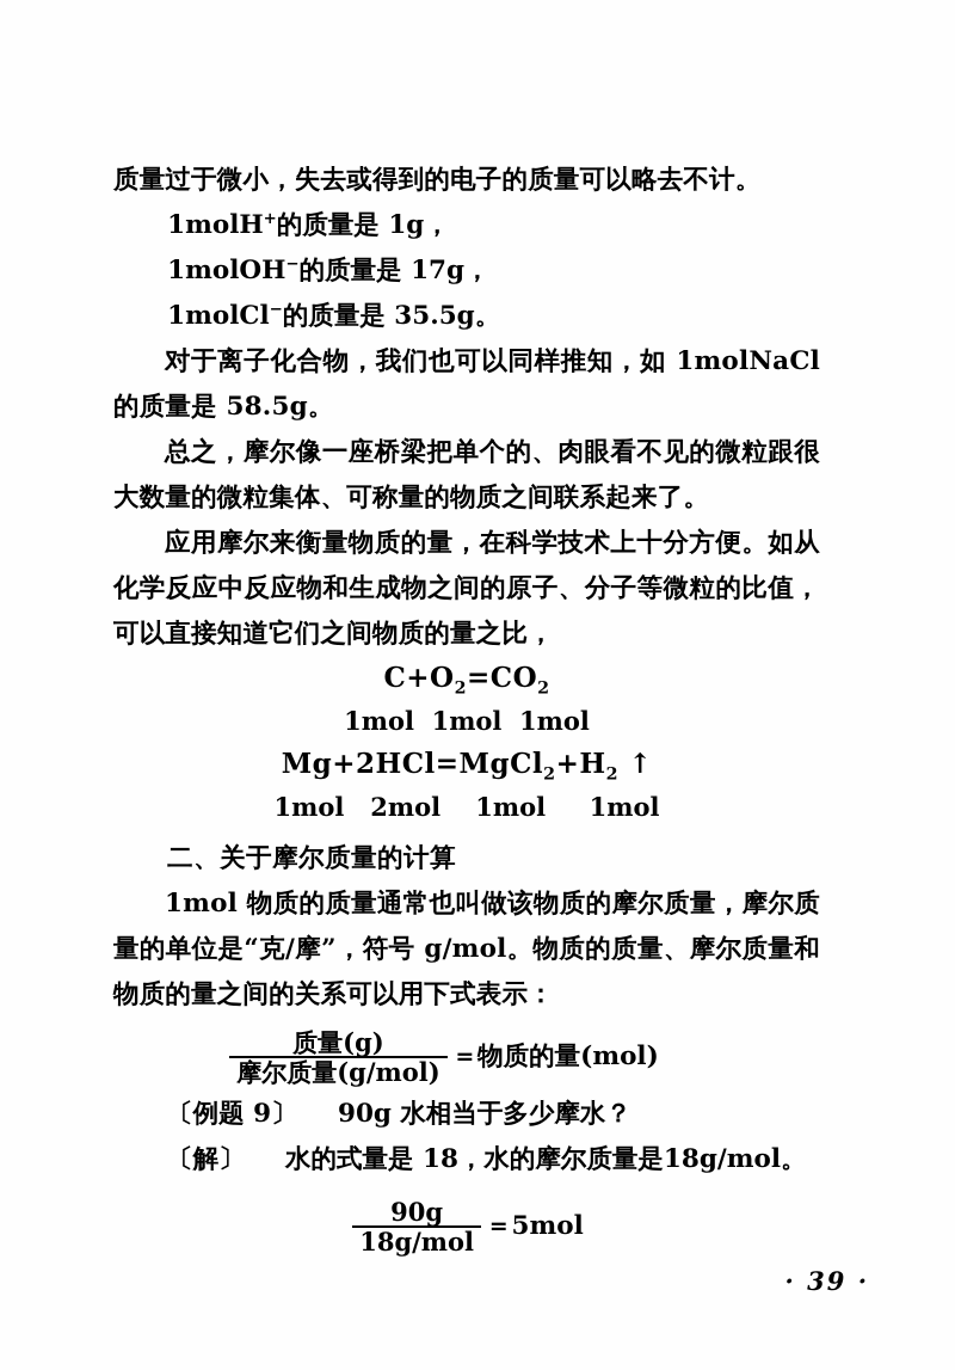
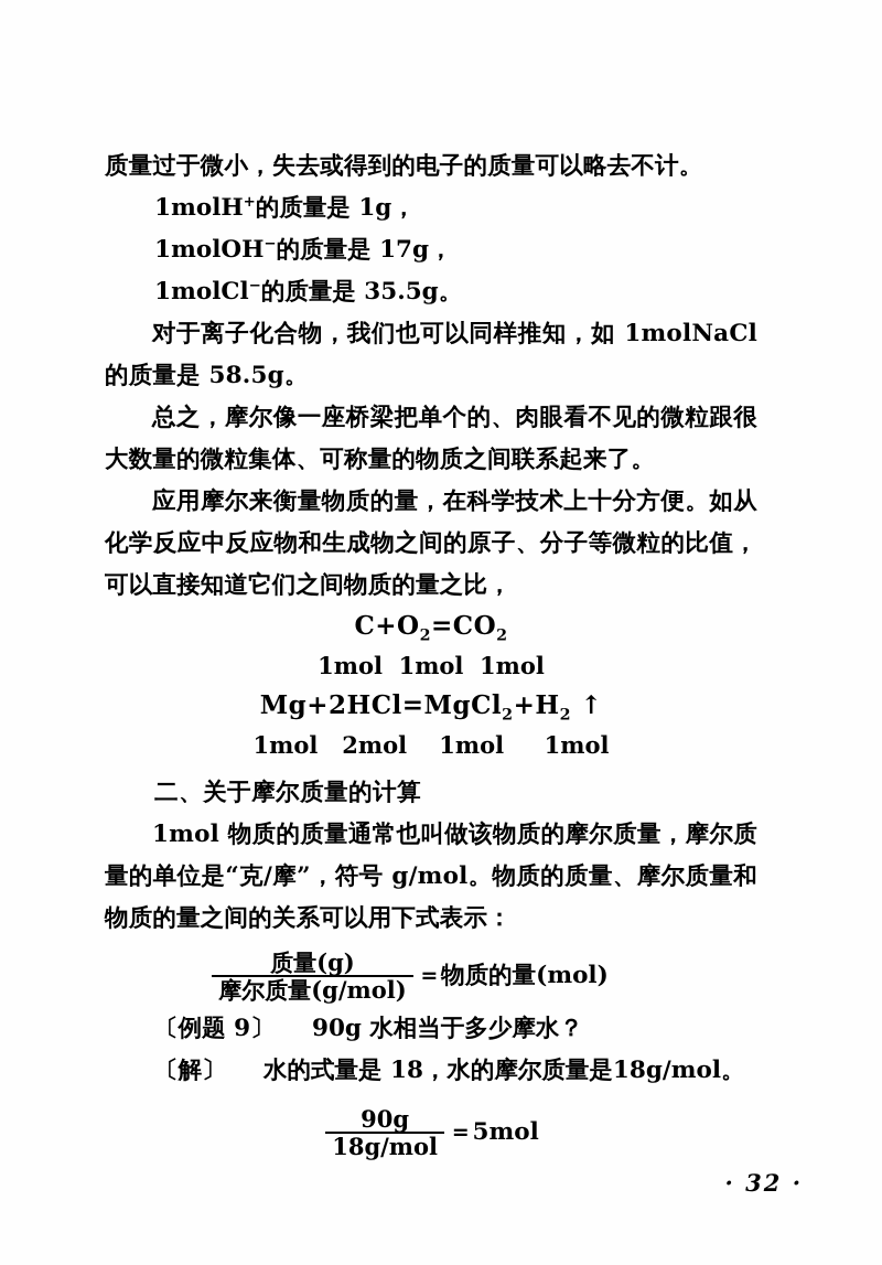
  质量过于微小，失去或得到的电子的质量可以略去不计。
  1molH+的质量是 1g，
  1molOH−的质量是 17g，
  1molCl−的质量是 35.5g。
  对于离子化合物，我们也可以同样推知，如 1molNaCl的质量是 58.5g。
  总之，摩尔像一座桥梁把单个的、肉眼看不见的微粒跟很大数量的微粒集体、可称量的物质之间联系起来了。
  应用摩尔来衡量物质的量，在科学技术上十分方便。如从化学反应中反应物和生成物之间的原子、分子等微粒的比值，可以直接知道它们之间物质的量之比，
  C+O2=CO2
  1mol 1mol 1mol
  Mg+2HCl=MgCl2+H2 ↑
  1mol 2mol 1mol 1mol
  二、关于摩尔质量的计算
  1mol 物质的质量通常也叫做该物质的摩尔质量，摩尔质量的单位是“克/摩”，符号 g/mol。物质的质量、摩尔质量和物质的量之间的关系可以用下式表示：
  质量(g)
  摩尔质量(g/mol)
  ＝物质的量(mol)
  〔例题 9〕 90g 水相当于多少摩水？
  〔解〕 水的式量是 18，水的摩尔质量是18g/mol。
  90g
  18g/mol
  ＝5mol
- · 39 ·
+ · 32 ·
